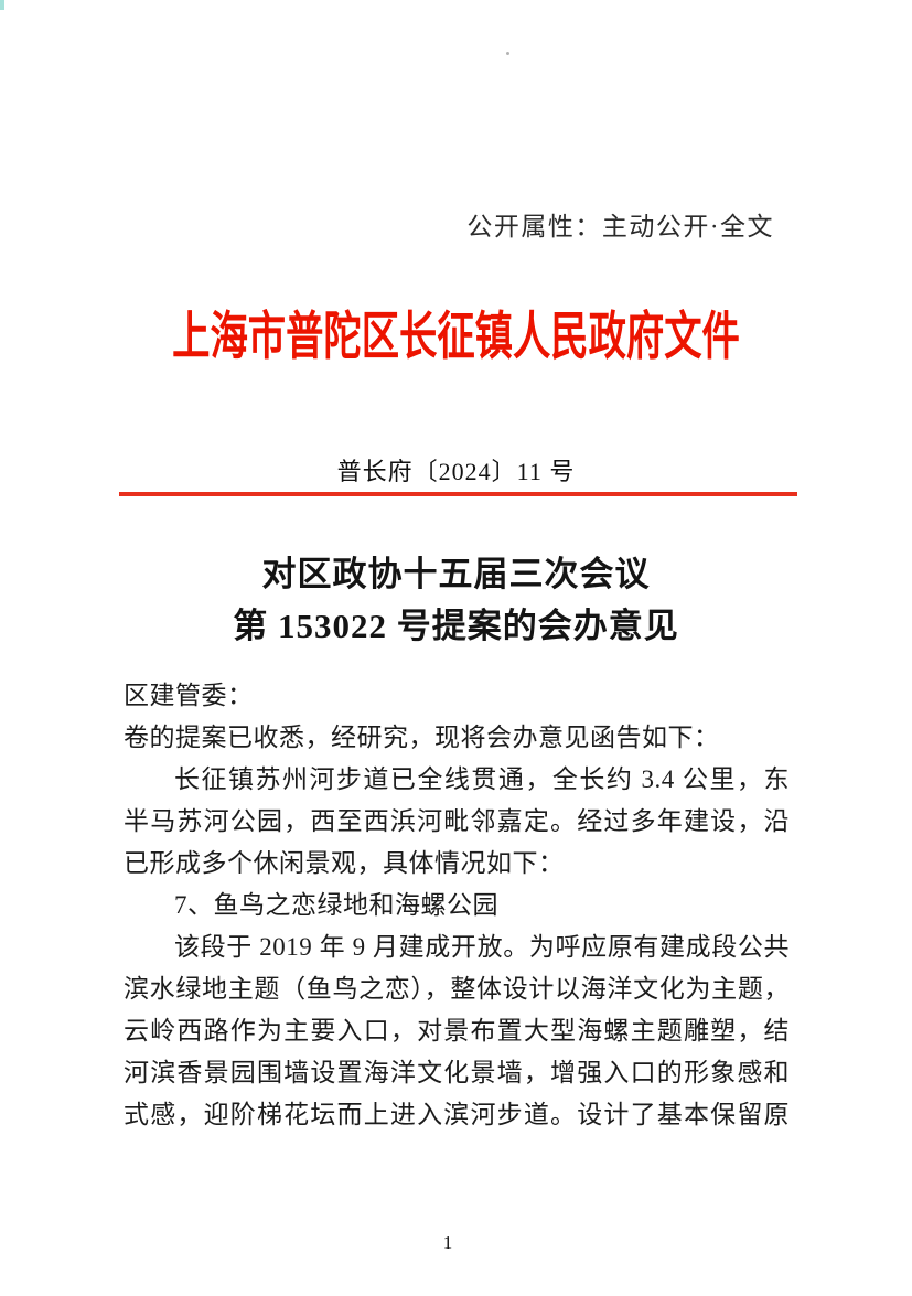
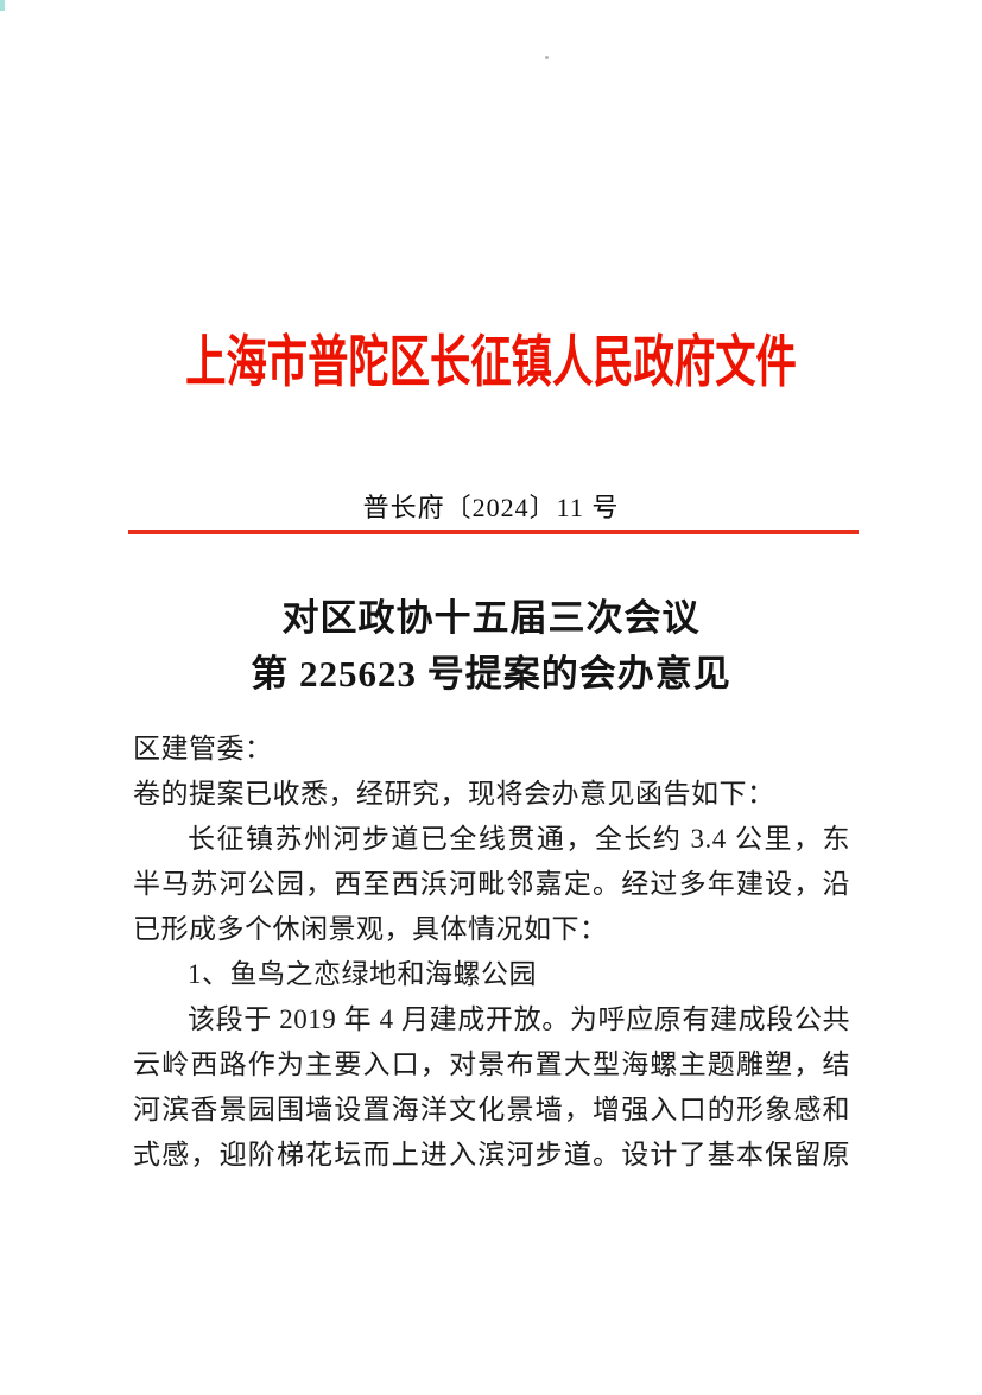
- 公开属性：主动公开·全文
  上海市普陀区长征镇人民政府文件
  普长府〔2024〕11 号
  对区政协十五届三次会议
- 第 153022 号提案的会办意见
+ 第 225623 号提案的会办意见
  区建管委：
  卷的提案已收悉，经研究，现将会办意见函告如下：
  长征镇苏州河步道已全线贯通，全长约 3.4 公里，东
  半马苏河公园，西至西浜河毗邻嘉定。经过多年建设，沿
  已形成多个休闲景观，具体情况如下：
- 7、鱼鸟之恋绿地和海螺公园
+ 1、鱼鸟之恋绿地和海螺公园
- 该段于 2019 年 9 月建成开放。为呼应原有建成段公共
+ 该段于 2019 年 4 月建成开放。为呼应原有建成段公共
- 滨水绿地主题（鱼鸟之恋），整体设计以海洋文化为主题，
  云岭西路作为主要入口，对景布置大型海螺主题雕塑，结
  河滨香景园围墙设置海洋文化景墙，增强入口的形象感和
  式感，迎阶梯花坛而上进入滨河步道。设计了基本保留原
- 1
